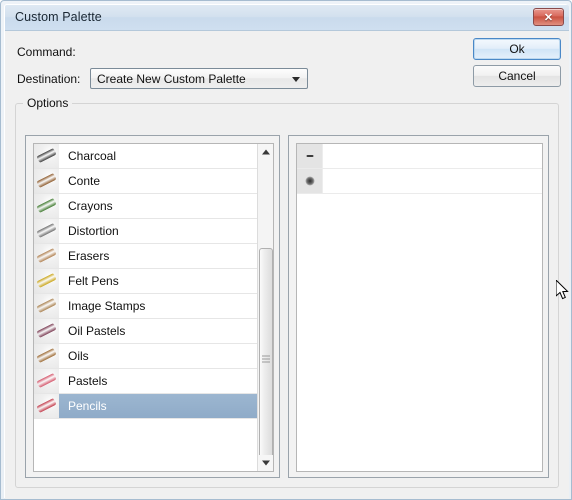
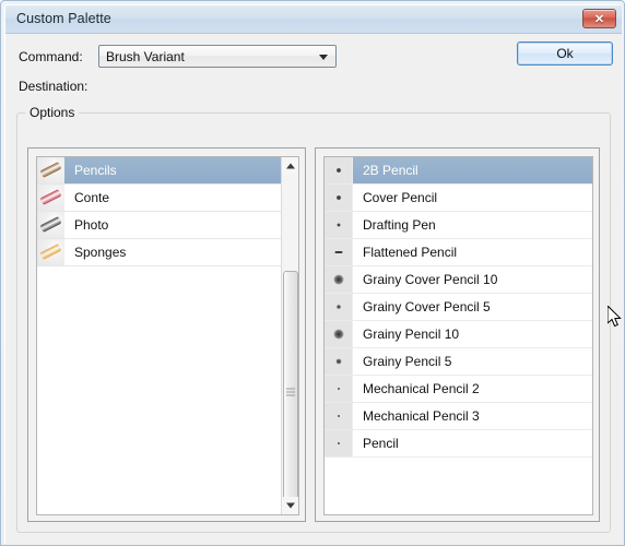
  Custom Palette
  ✕
  Command:
+ Brush Variant
  Destination:
- Create New Custom Palette
  Ok
- Cancel
  Options
- Charcoal
- Conte
+ Pencils
- Crayons
- Distortion
- Erasers
- Felt Pens
- Image Stamps
- Oil Pastels
- Oils
- Pastels
- Pencils
+ Conte
+ Photo
+ Sponges
+ 2B Pencil
+ Cover Pencil
+ Drafting Pen
+ Flattened Pencil
+ Grainy Cover Pencil 10
+ Grainy Cover Pencil 5
+ Grainy Pencil 10
+ Grainy Pencil 5
+ Mechanical Pencil 2
+ Mechanical Pencil 3
+ Pencil
